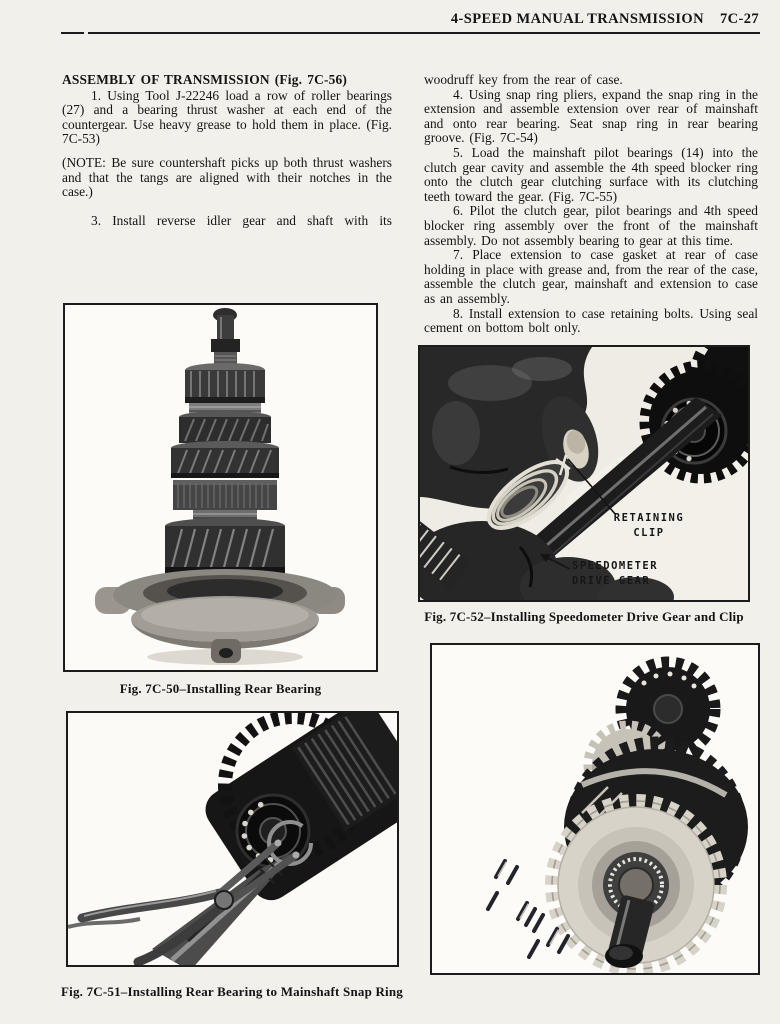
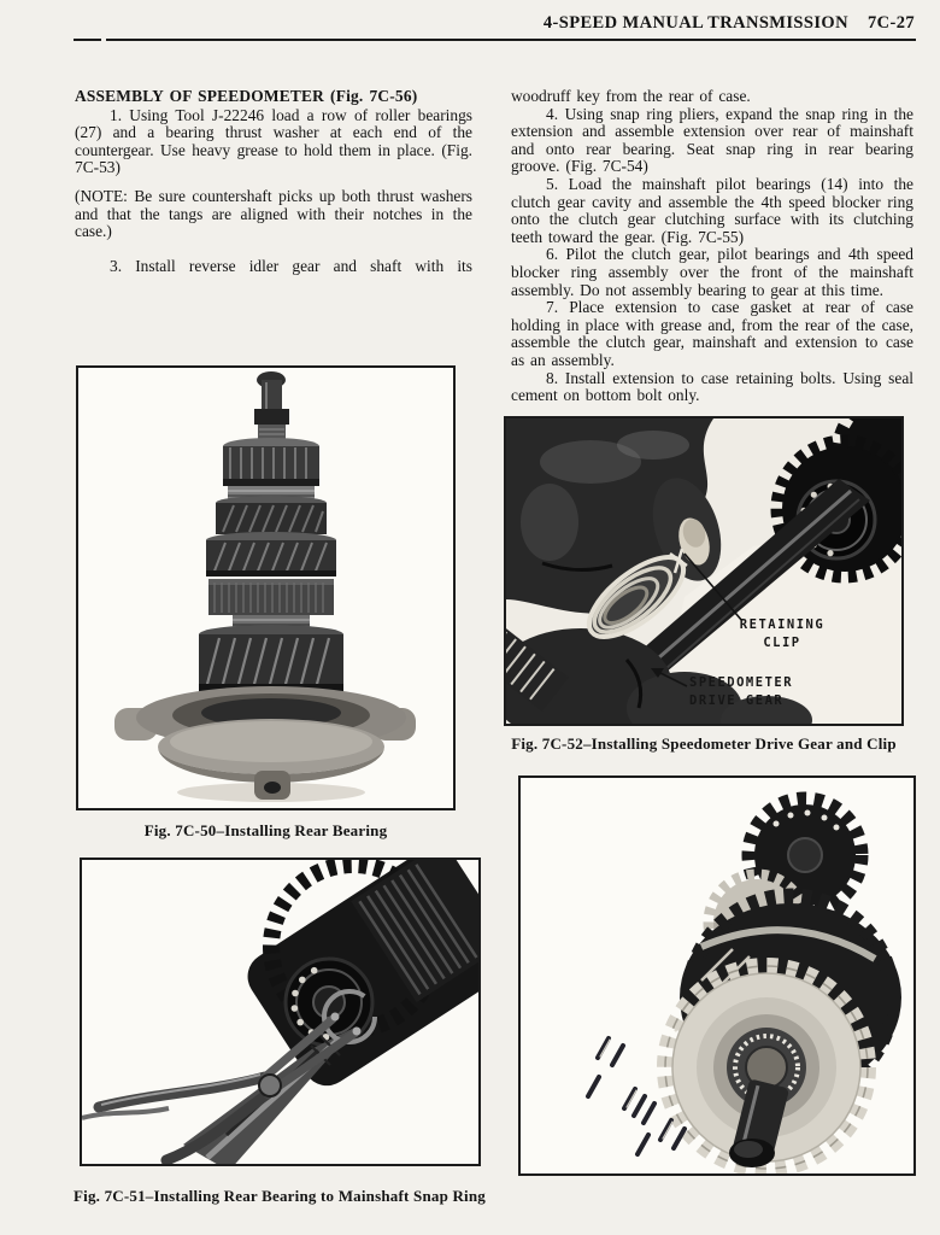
  4-SPEED MANUAL TRANSMISSION 7C-27
- ASSEMBLY OF TRANSMISSION (Fig. 7C-56)
+ ASSEMBLY OF SPEEDOMETER (Fig. 7C-56)
  1. Using Tool J-22246 load a row of roller bearings (27) and a bearing thrust washer at each end of the countergear. Use heavy grease to hold them in place. (Fig. 7C-53)
  (NOTE: Be sure countershaft picks up both thrust washers and that the tangs are aligned with their notches in the case.)
  3. Install reverse idler gear and shaft with its
  woodruff key from the rear of case.
  4. Using snap ring pliers, expand the snap ring in the extension and assemble extension over rear of mainshaft and onto rear bearing. Seat snap ring in rear bearing groove. (Fig. 7C-54)
  5. Load the mainshaft pilot bearings (14) into the clutch gear cavity and assemble the 4th speed blocker ring onto the clutch gear clutching surface with its clutching teeth toward the gear. (Fig. 7C-55)
  6. Pilot the clutch gear, pilot bearings and 4th speed blocker ring assembly over the front of the mainshaft assembly. Do not assembly bearing to gear at this time.
  7. Place extension to case gasket at rear of case holding in place with grease and, from the rear of the case, assemble the clutch gear, mainshaft and extension to case as an assembly.
  8. Install extension to case retaining bolts. Using seal cement on bottom bolt only.
  Fig. 7C-50–Installing Rear Bearing
  Fig. 7C-51–Installing Rear Bearing to Mainshaft Snap Ring
  RETAINING
  CLIP
  SPEEDOMETER
  DRIVE GEAR
  Fig. 7C-52–Installing Speedometer Drive Gear and Clip
